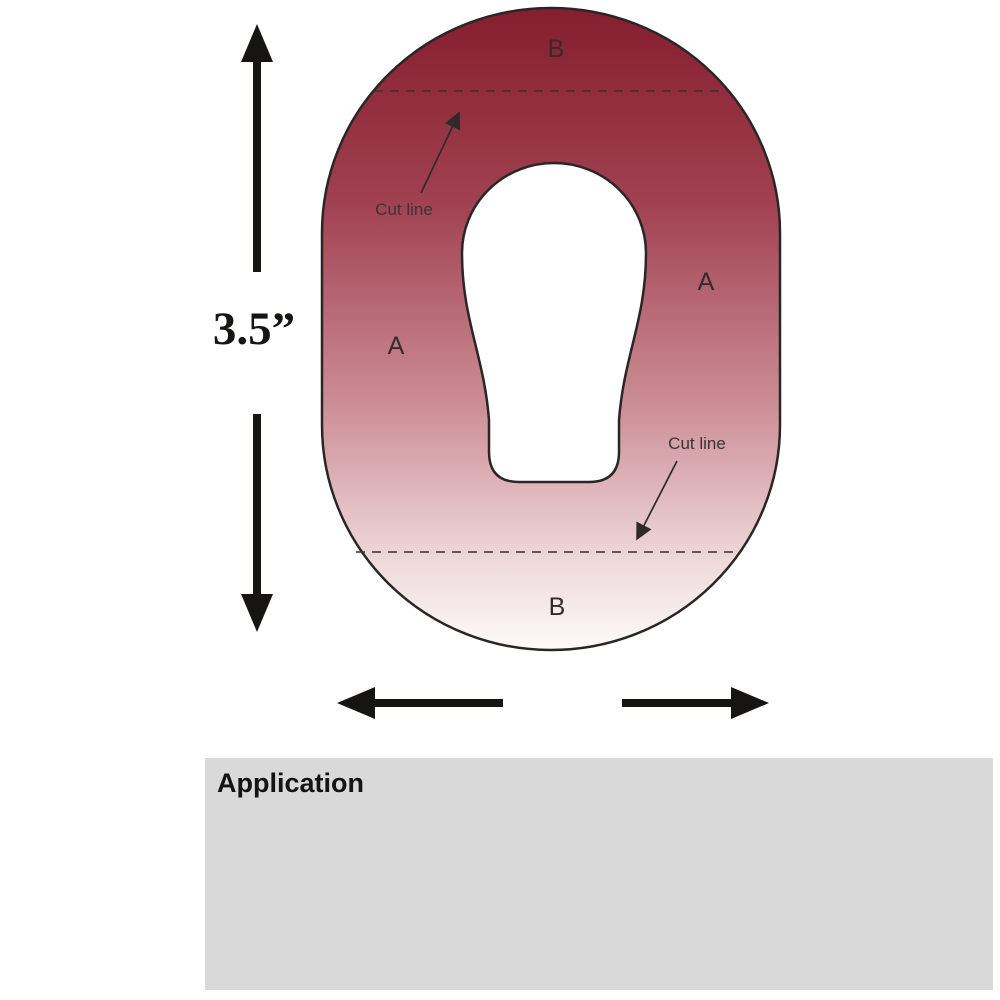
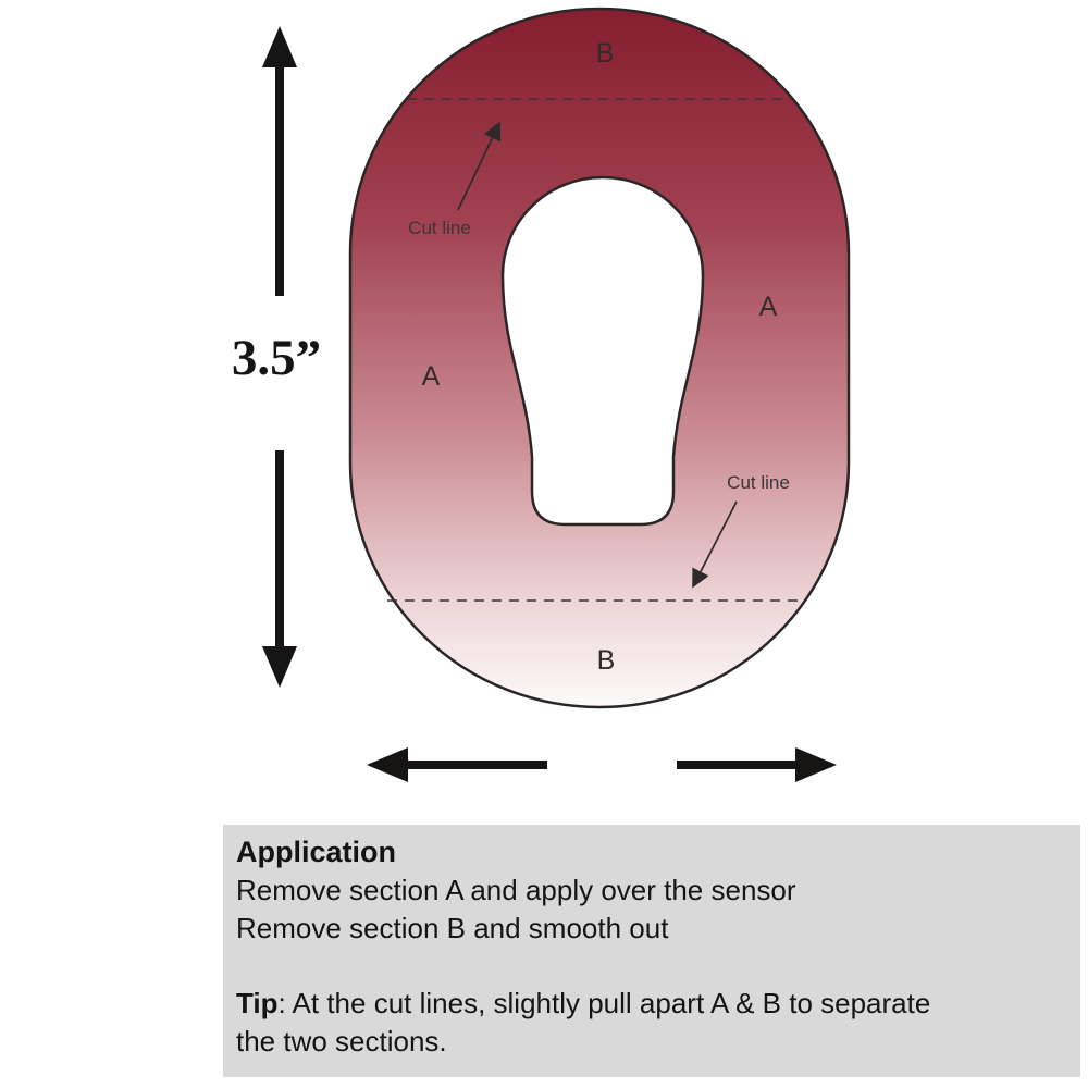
  B
  A
  A
  B
  Cut line
  Cut line
  3.5”
  Application
+ Remove section A and apply over the sensor
+ Remove section B and smooth out
+ Tip: At the cut lines, slightly pull apart A & B to separate the two sections.
